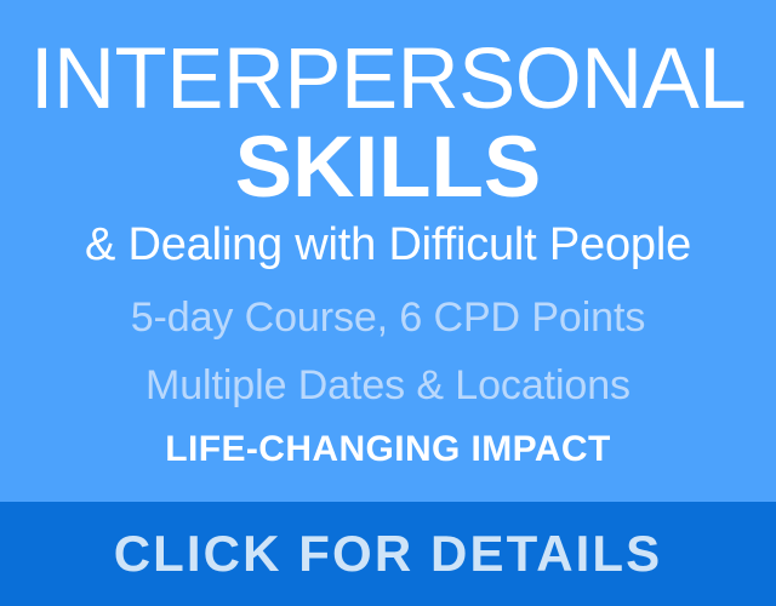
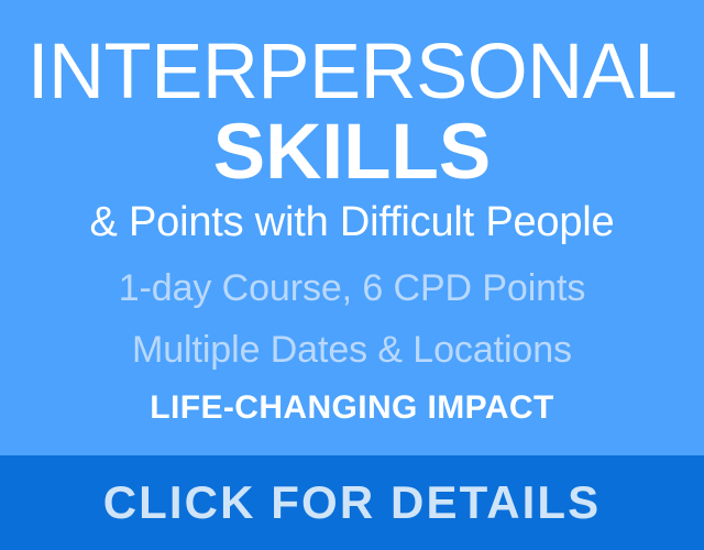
  INTERPERSONAL
  SKILLS
- & Dealing with Difficult People
+ & Points with Difficult People
- 5-day Course, 6 CPD Points
+ 1-day Course, 6 CPD Points
  Multiple Dates & Locations
  LIFE-CHANGING IMPACT
  CLICK FOR DETAILS
